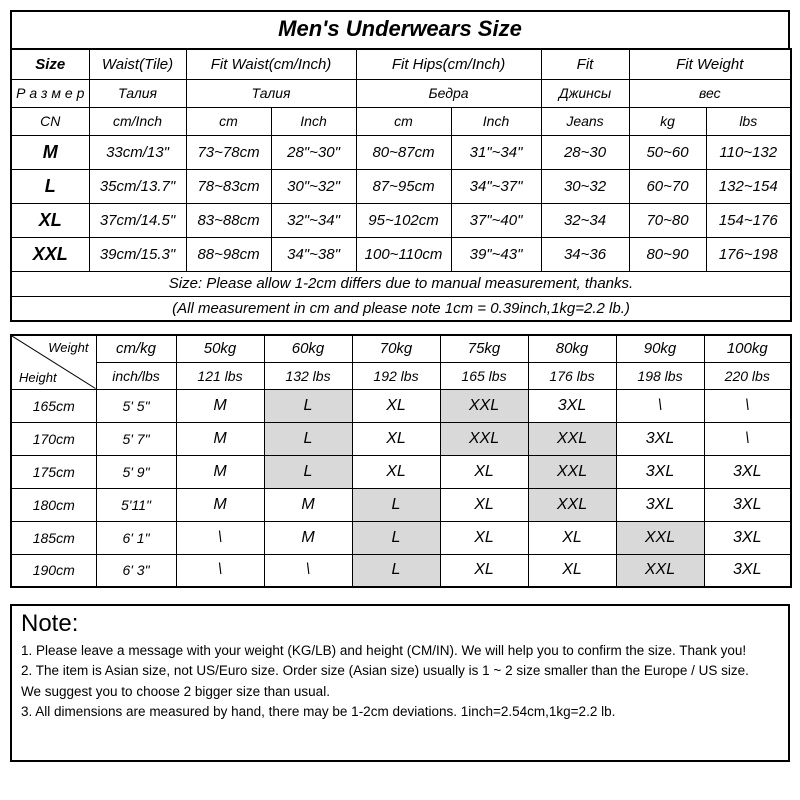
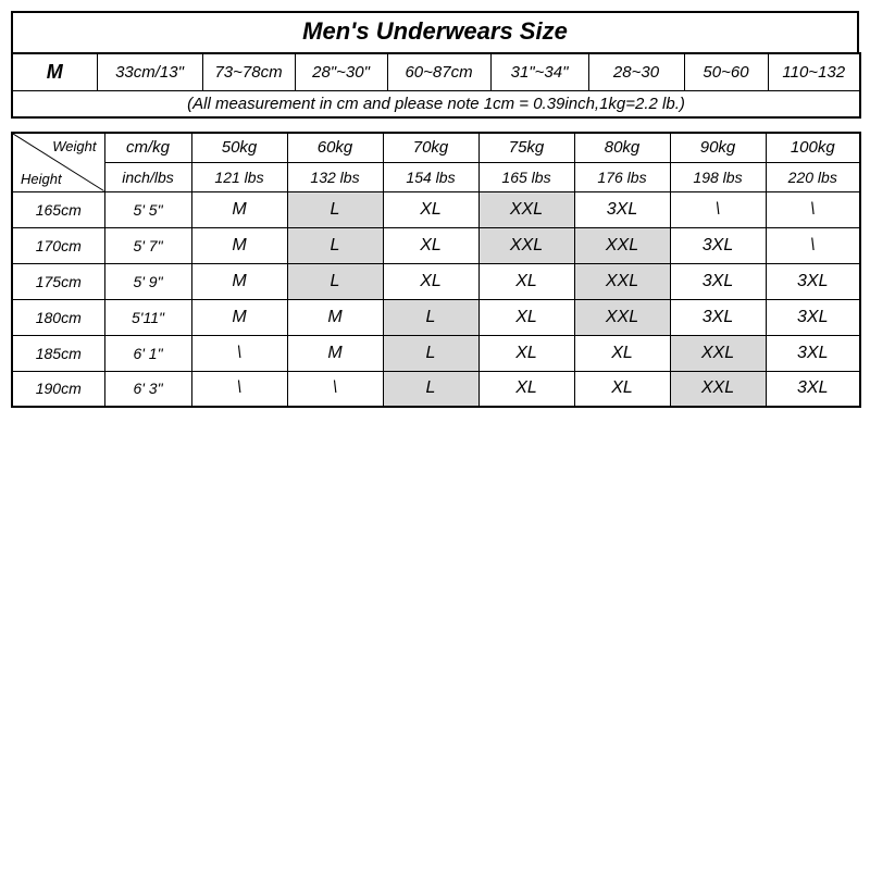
  Men's Underwears Size
- Size	Waist(Tile)	Fit Waist(cm/Inch)	Fit Hips(cm/Inch)	Fit	Fit Weight
- Р а з м е р	Талия	Талия	Бедра	Джинсы	вес
- CN	cm/Inch	cm	Inch	cm	Inch	Jeans	kg	lbs
- M	33cm/13"	73~78cm	28"~30"	80~87cm	31"~34"	28~30	50~60	110~132
+ M	33cm/13"	73~78cm	28"~30"	60~87cm	31"~34"	28~30	50~60	110~132
- L	35cm/13.7"	78~83cm	30"~32"	87~95cm	34"~37"	30~32	60~70	132~154
- XL	37cm/14.5"	83~88cm	32"~34"	95~102cm	37"~40"	32~34	70~80	154~176
- XXL	39cm/15.3"	88~98cm	34"~38"	100~110cm	39"~43"	34~36	80~90	176~198
- Size: Please allow 1-2cm differs due to manual measurement, thanks.
  (All measurement in cm and please note 1cm = 0.39inch,1kg=2.2 lb.)
  WeightHeight	cm/kg	50kg	60kg	70kg	75kg	80kg	90kg	100kg
- inch/lbs	121 lbs	132 lbs	192 lbs	165 lbs	176 lbs	198 lbs	220 lbs
+ inch/lbs	121 lbs	132 lbs	154 lbs	165 lbs	176 lbs	198 lbs	220 lbs
  165cm	5' 5"	M	L	XL	XXL	3XL	\	\
  170cm	5' 7"	M	L	XL	XXL	XXL	3XL	\
  175cm	5' 9"	M	L	XL	XL	XXL	3XL	3XL
  180cm	5'11"	M	M	L	XL	XXL	3XL	3XL
  185cm	6' 1"	\	M	L	XL	XL	XXL	3XL
  190cm	6' 3"	\	\	L	XL	XL	XXL	3XL
- Note:
- 1. Please leave a message with your weight (KG/LB) and height (CM/IN). We will help you to confirm the size. Thank you!
- 2. The item is Asian size, not US/Euro size. Order size (Asian size) usually is 1 ~ 2 size smaller than the Europe / US size.
- We suggest you to choose 2 bigger size than usual.
- 3. All dimensions are measured by hand, there may be 1-2cm deviations. 1inch=2.54cm,1kg=2.2 lb.
